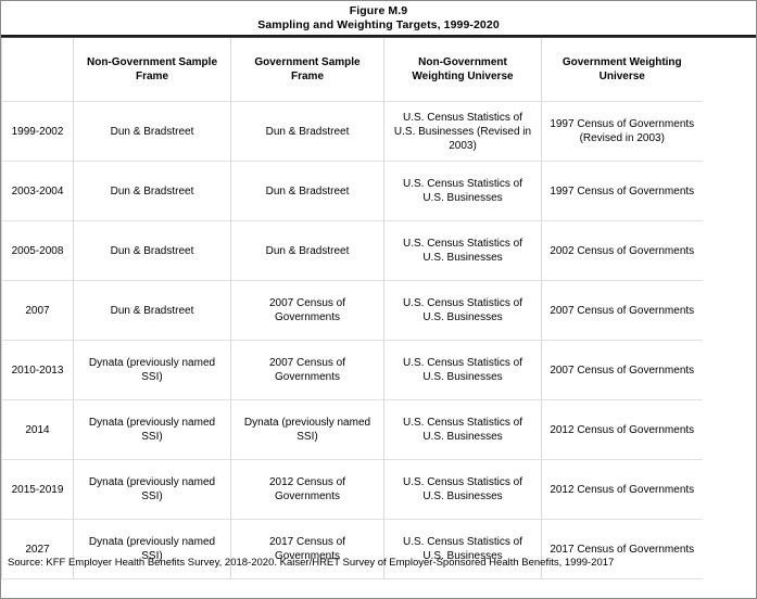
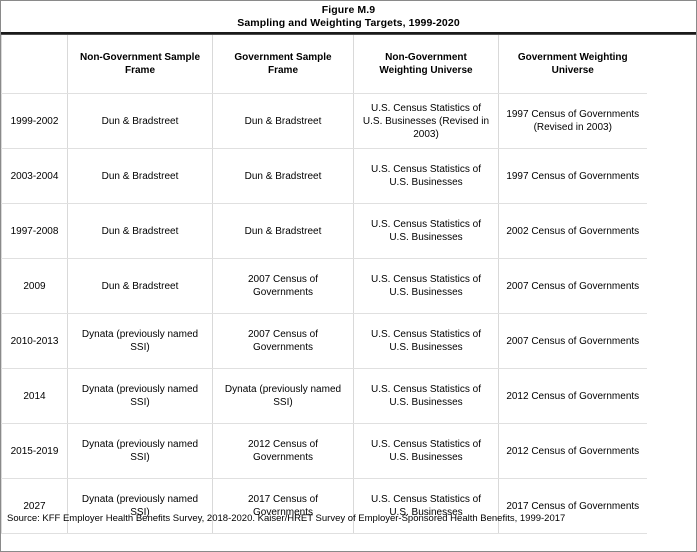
  Figure M.9
  Sampling and Weighting Targets, 1999-2020
  	Non-Government Sample Frame	Government Sample Frame	Non-Government Weighting Universe	Government Weighting Universe
  1999-2002	Dun & Bradstreet	Dun & Bradstreet	U.S. Census Statistics of U.S. Businesses (Revised in 2003)	1997 Census of Governments (Revised in 2003)
  2003-2004	Dun & Bradstreet	Dun & Bradstreet	U.S. Census Statistics of U.S. Businesses	1997 Census of Governments
- 2005-2008	Dun & Bradstreet	Dun & Bradstreet	U.S. Census Statistics of U.S. Businesses	2002 Census of Governments
+ 1997-2008	Dun & Bradstreet	Dun & Bradstreet	U.S. Census Statistics of U.S. Businesses	2002 Census of Governments
- 2007	Dun & Bradstreet	2007 Census of Governments	U.S. Census Statistics of U.S. Businesses	2007 Census of Governments
+ 2009	Dun & Bradstreet	2007 Census of Governments	U.S. Census Statistics of U.S. Businesses	2007 Census of Governments
  2010-2013	Dynata (previously named SSI)	2007 Census of Governments	U.S. Census Statistics of U.S. Businesses	2007 Census of Governments
  2014	Dynata (previously named SSI)	Dynata (previously named SSI)	U.S. Census Statistics of U.S. Businesses	2012 Census of Governments
  2015-2019	Dynata (previously named SSI)	2012 Census of Governments	U.S. Census Statistics of U.S. Businesses	2012 Census of Governments
  2027	Dynata (previously named SSI)	2017 Census of Governments	U.S. Census Statistics of U.S. Businesses	2017 Census of Governments
  Source: KFF Employer Health Benefits Survey, 2018-2020. Kaiser/HRET Survey of Employer-Sponsored Health Benefits, 1999-2017
